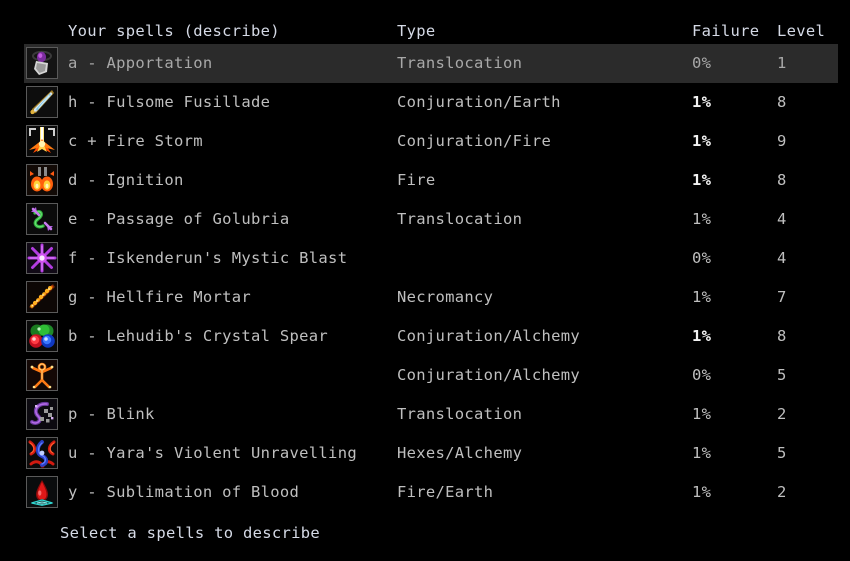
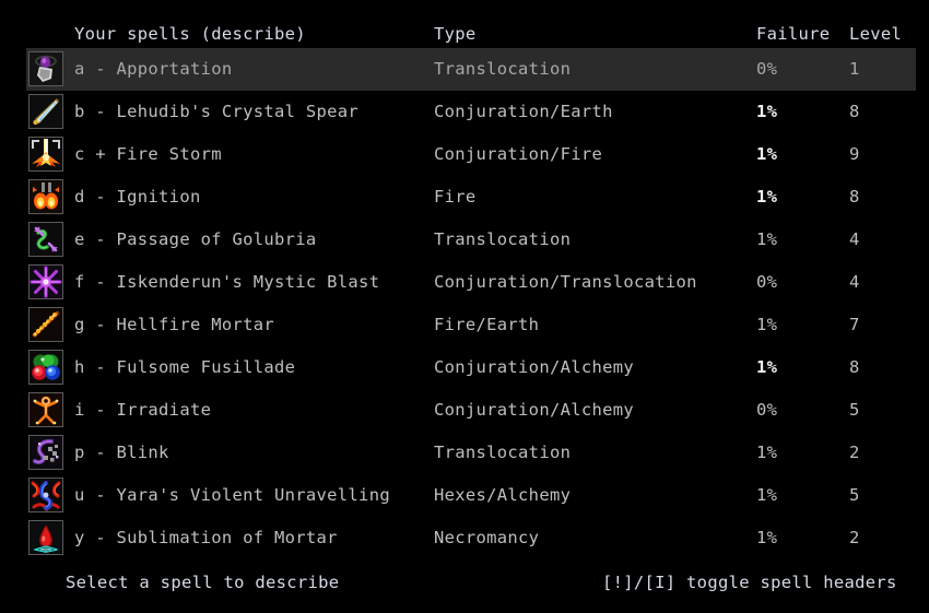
  Your spells (describe)
  Type
  Failure
  Level
  a - Apportation
  Translocation
  0%
  1
- h - Fulsome Fusillade
+ b - Lehudib's Crystal Spear
  Conjuration/Earth
  1%
  8
  c + Fire Storm
  Conjuration/Fire
  1%
  9
  d - Ignition
  Fire
  1%
  8
  e - Passage of Golubria
  Translocation
  1%
  4
  f - Iskenderun's Mystic Blast
+ Conjuration/Translocation
  0%
  4
  g - Hellfire Mortar
- Necromancy
+ Fire/Earth
  1%
  7
- b - Lehudib's Crystal Spear
+ h - Fulsome Fusillade
  Conjuration/Alchemy
  1%
  8
+ i - Irradiate
  Conjuration/Alchemy
  0%
  5
  p - Blink
  Translocation
  1%
  2
  u - Yara's Violent Unravelling
  Hexes/Alchemy
  1%
  5
- y - Sublimation of Blood
+ y - Sublimation of Mortar
- Fire/Earth
+ Necromancy
  1%
  2
- Select a spells to describe
+ Select a spell to describe
+ [!]/[I] toggle spell headers
